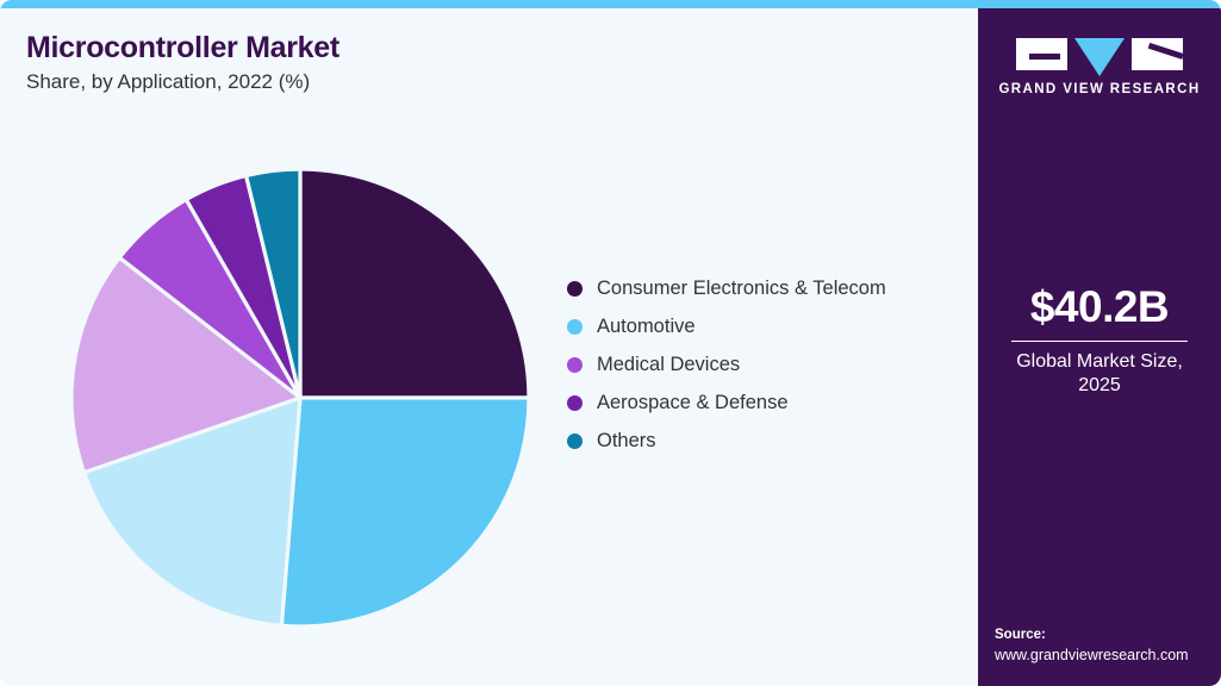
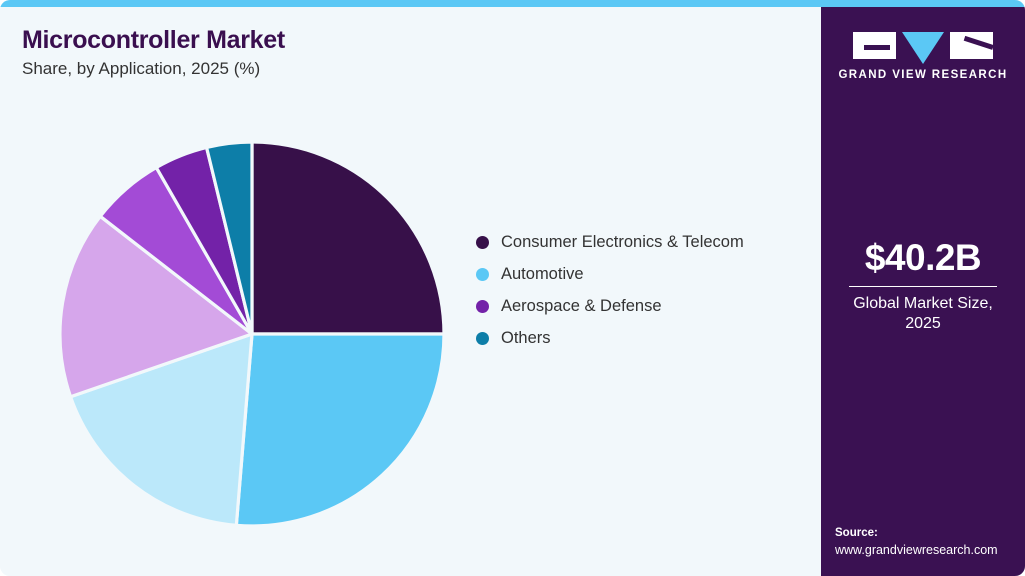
  Microcontroller Market
- Share, by Application, 2022 (%)
+ Share, by Application, 2025 (%)
  Consumer Electronics & Telecom
  Automotive
- Medical Devices
  Aerospace & Defense
  Others
  GRAND VIEW RESEARCH
  $40.2B
  Global Market Size, 2025
  Source:
  www.grandviewresearch.com
